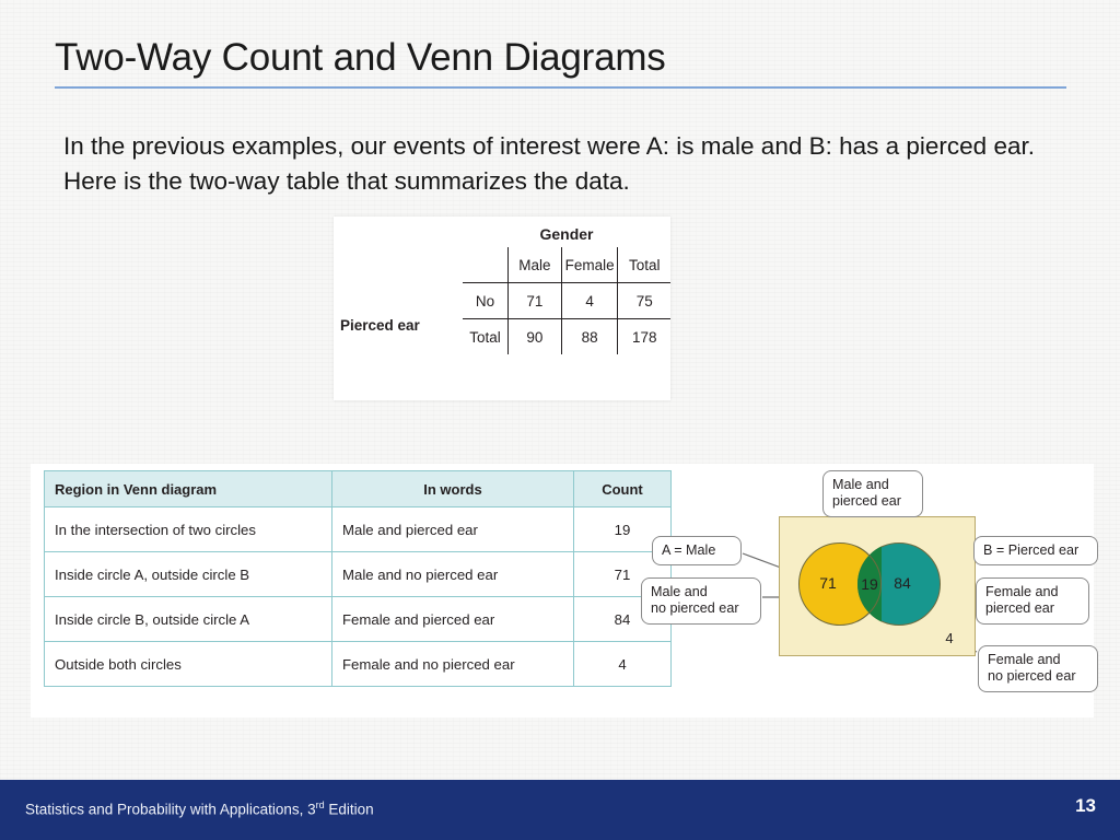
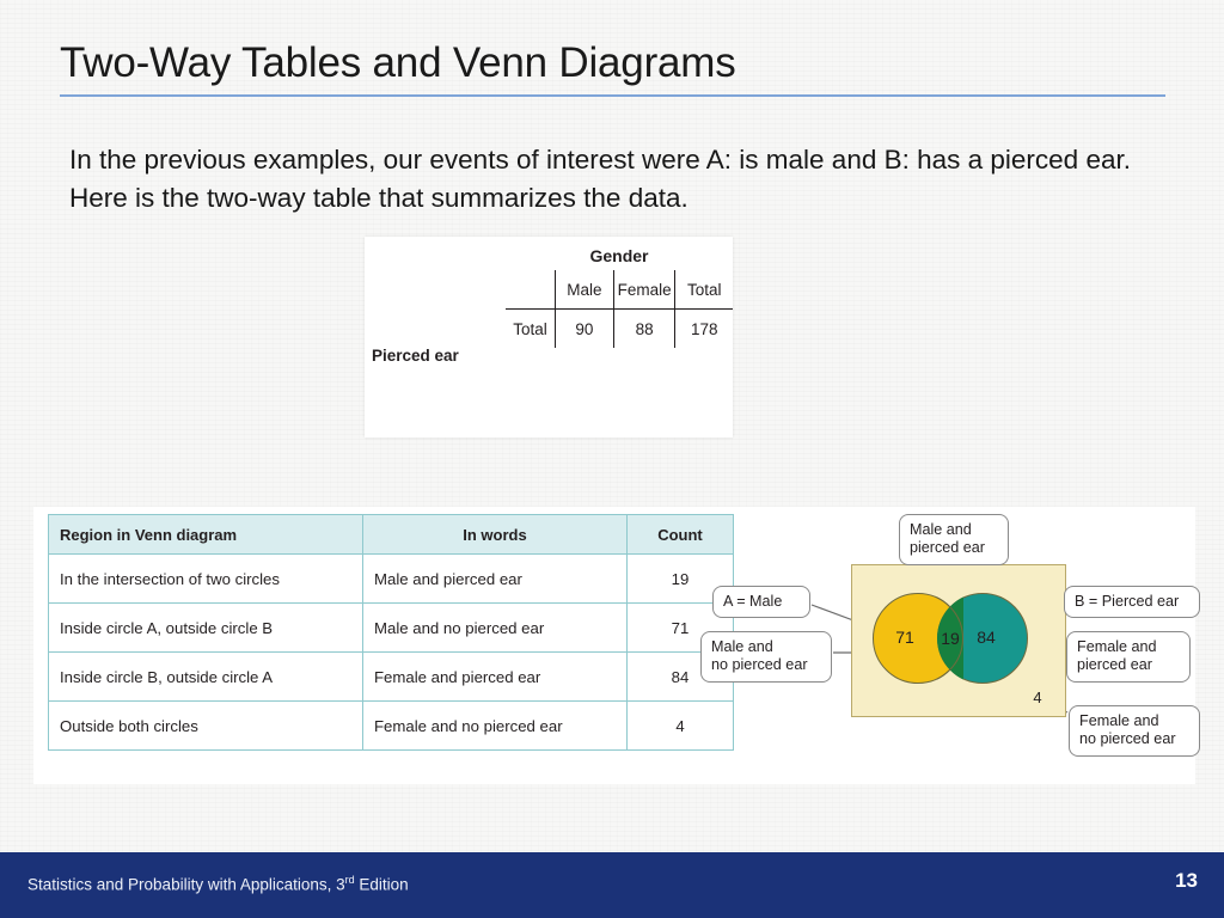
- Two-Way Count and Venn Diagrams
+ Two-Way Tables and Venn Diagrams
  In the previous examples, our events of interest were A: is male and B: has a pierced ear. Here is the two-way table that summarizes the data.
  Gender
  Pierced ear
  	Male	Female	Total
- No	71	4	75
  Total	90	88	178
  Region in Venn diagram	In words	Count
  In the intersection of two circles	Male and pierced ear	19
  Inside circle A, outside circle B	Male and no pierced ear	71
  Inside circle B, outside circle A	Female and pierced ear	84
  Outside both circles	Female and no pierced ear	4
  71
  19
  84
  4
  Male and
  pierced ear
  A = Male
  Male and
  no pierced ear
  B = Pierced ear
  Female and
  pierced ear
  Female and
  no pierced ear
  Statistics and Probability with Applications, 3rd Edition
  13
